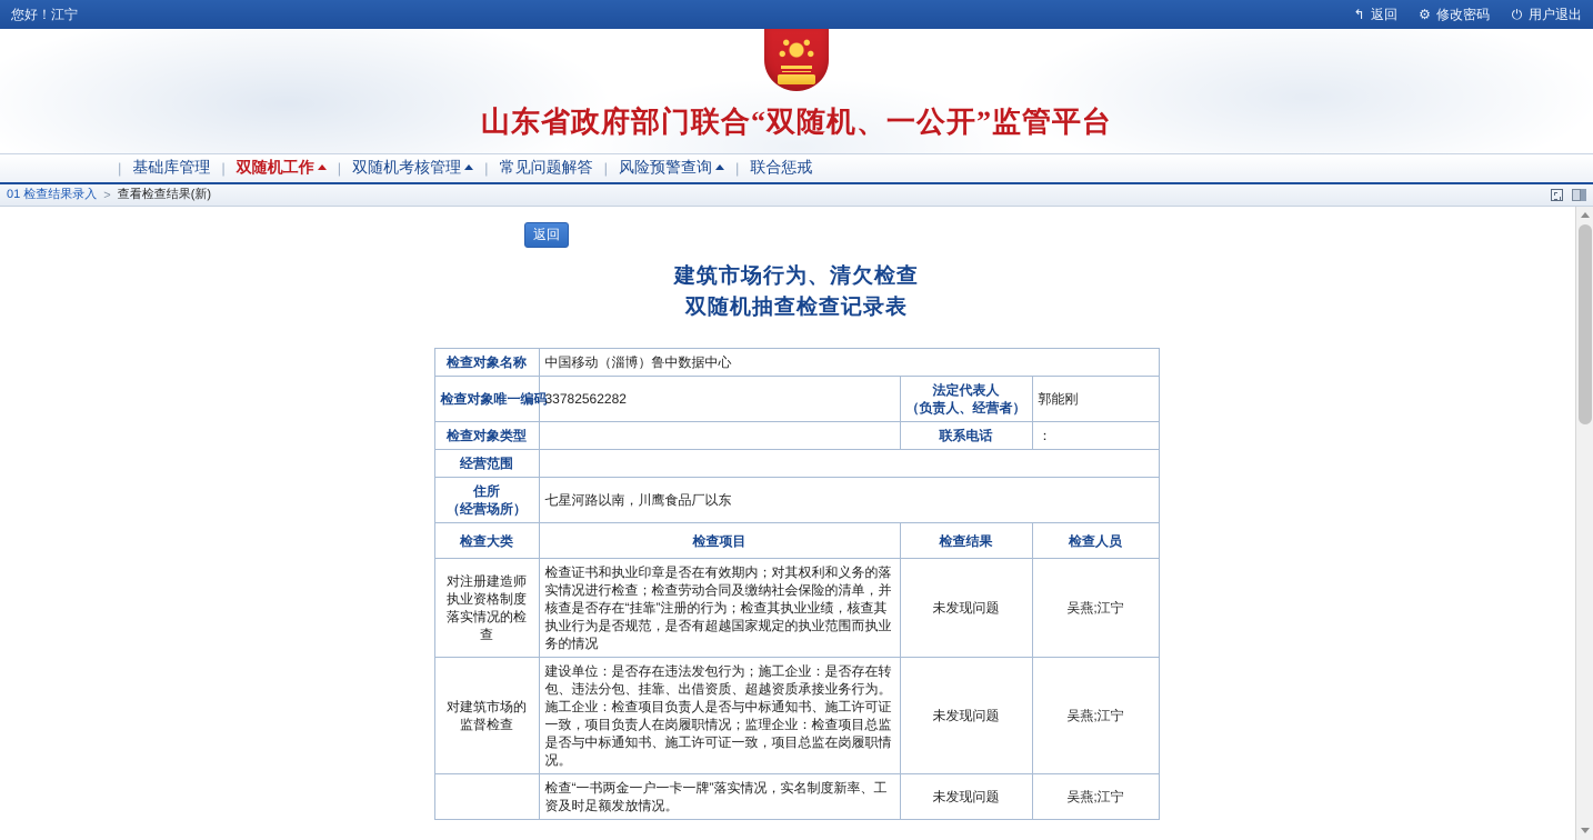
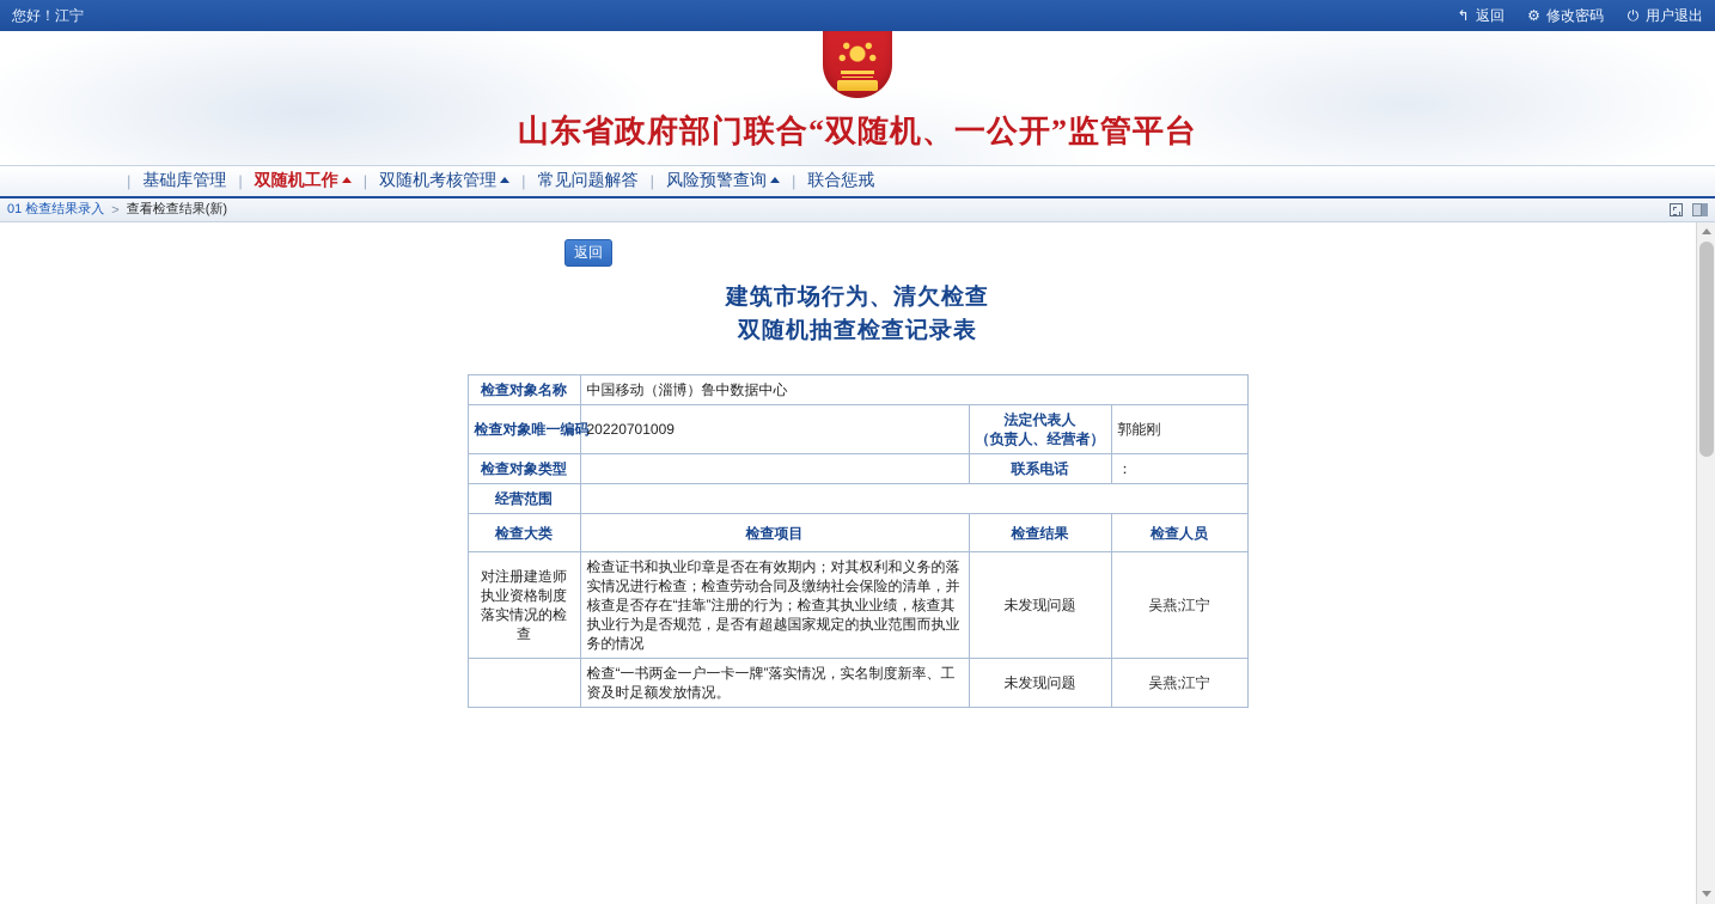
  您好！江宁
  ↰
  返回
  ⚙
  修改密码
  ⏻
  用户退出
  山东省政府部门联合“双随机、一公开”监管平台
  |
  基础库管理
  |
  双随机工作
  |
  双随机考核管理
  |
  常见问题解答
  |
  风险预警查询
  |
  联合惩戒
  01 检查结果录入
  >
  查看检查结果(新)
  返回
  建筑市场行为、清欠检查
  双随机抽查检查记录表
  检查对象名称	中国移动（淄博）鲁中数据中心
- 检查对象唯一编码	33782562282	法定代表人 （负责人、经营者）	郭能刚
+ 检查对象唯一编码	20220701009	法定代表人 （负责人、经营者）	郭能刚
  检查对象类型		联系电话	：
  经营范围
- 住所 （经营场所）	七星河路以南，川鹰食品厂以东
  检查大类	检查项目	检查结果	检查人员
  对注册建造师执业资格制度落实情况的检查	检查证书和执业印章是否在有效期内；对其权利和义务的落实情况进行检查；检查劳动合同及缴纳社会保险的清单，并核查是否存在“挂靠”注册的行为；检查其执业业绩，核查其执业行为是否规范，是否有超越国家规定的执业范围而执业务的情况	未发现问题	吴燕;江宁
- 对建筑市场的监督检查	建设单位：是否存在违法发包行为；施工企业：是否存在转包、违法分包、挂靠、出借资质、超越资质承接业务行为。施工企业：检查项目负责人是否与中标通知书、施工许可证一致，项目负责人在岗履职情况；监理企业：检查项目总监是否与中标通知书、施工许可证一致，项目总监在岗履职情况。	未发现问题	吴燕;江宁
  	检查“一书两金一户一卡一牌”落实情况，实名制度新率、工资及时足额发放情况。	未发现问题	吴燕;江宁
